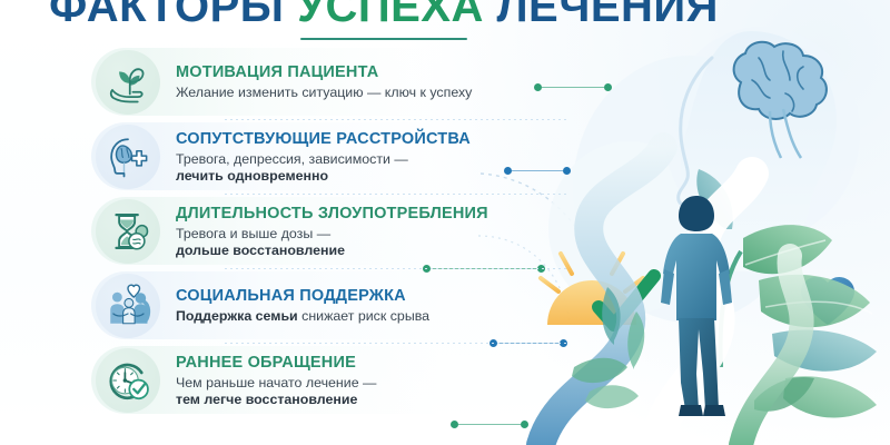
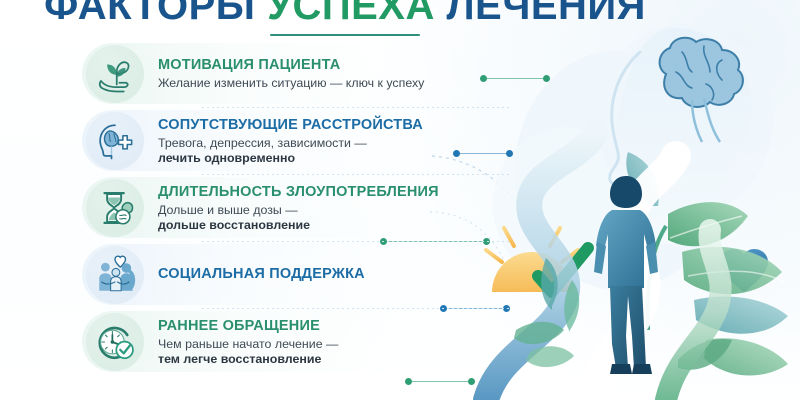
  ФАКТОРЫ УСПЕХА ЛЕЧЕНИЯ
  МОТИВАЦИЯ ПАЦИЕНТА
  Желание изменить ситуацию — ключ к успеху
  СОПУТСТВУЮЩИЕ РАССТРОЙСТВА
  Тревога, депрессия, зависимости —
  лечить одновременно
  ДЛИТЕЛЬНОСТЬ ЗЛОУПОТРЕБЛЕНИЯ
- Тревога и выше дозы —
+ Дольше и выше дозы —
  дольше восстановление
  СОЦИАЛЬНАЯ ПОДДЕРЖКА
- Поддержка семьи снижает риск срыва
  РАННЕЕ ОБРАЩЕНИЕ
  Чем раньше начато лечение —
  тем легче восстановление
